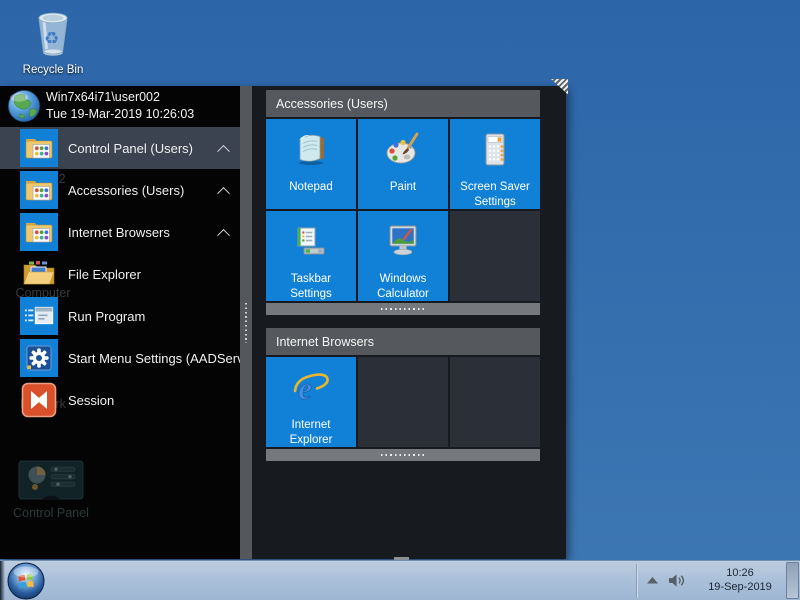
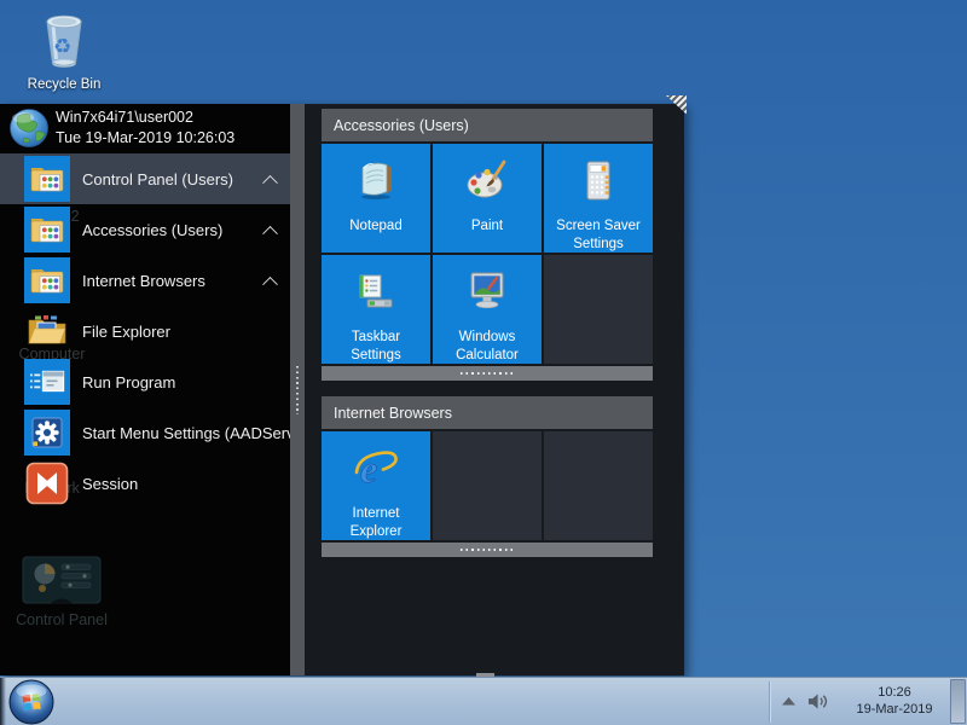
  ♻
  Recycle Bin
  Computer
  Control Panel
  Win7x64i71\user002
  Tue 19-Mar-2019 10:26:03
  Control Panel (Users)
  Accessories (Users)
  Internet Browsers
  File Explorer
  Run Program
  Start Menu Settings (AADSer
  Session
  Accessories (Users)
  Notepad
  Paint
  Screen Saver Settings
  Taskbar Settings
  Windows Calculator
  Internet Browsers
  e
  Internet Explorer
  10:26
- 19-Sep-2019
+ 19-Mar-2019
